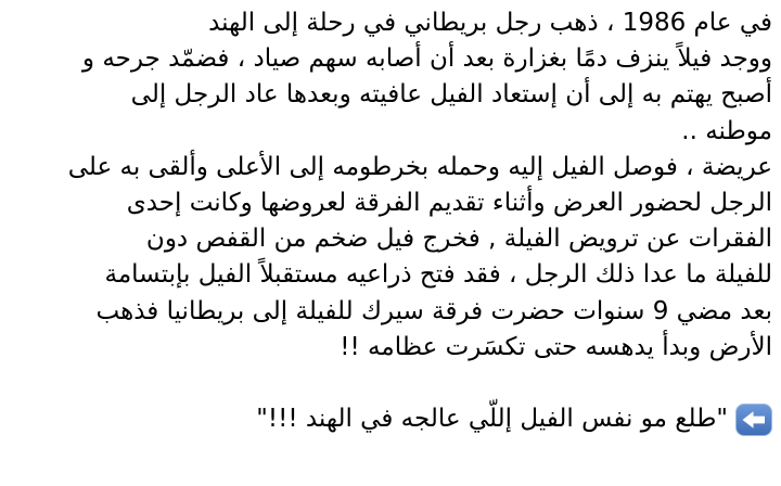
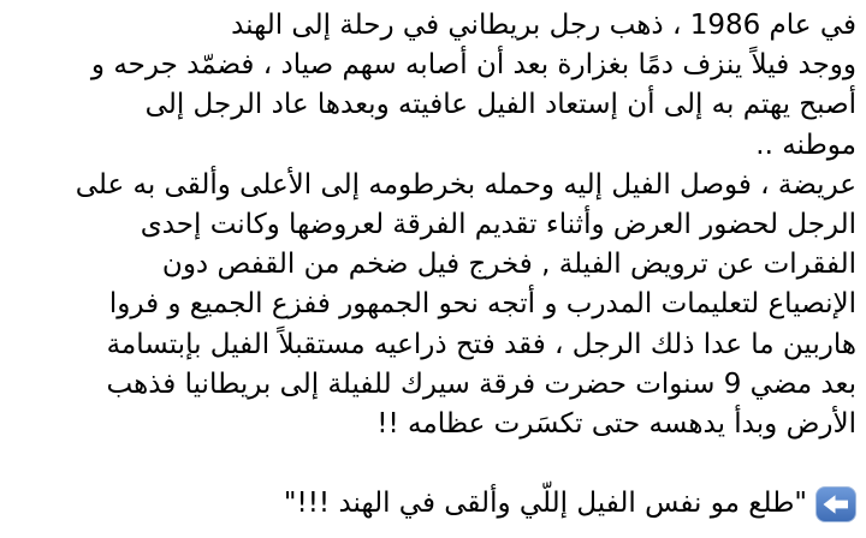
  في عام 1986 ، ذهب رجل بريطاني في رحلة إلى الهند
  ووجد فيلاً ينزف دمًا بغزارة بعد أن أصابه سهم صياد ، فضمّد جرحه و
  أصبح يهتم به إلى أن إستعاد الفيل عافيته وبعدها عاد الرجل إلى
  موطنه ..
  عريضة ، فوصل الفيل إليه وحمله بخرطومه إلى الأعلى وألقى به على
  الرجل لحضور العرض وأثناء تقديم الفرقة لعروضها وكانت إحدى
  الفقرات عن ترويض الفيلة , فخرج فيل ضخم من القفص دون
+ الإنصياع لتعليمات المدرب و أتجه نحو الجمهور ففزع الجميع و فروا
- للفيلة ما عدا ذلك الرجل ، فقد فتح ذراعيه مستقبلاً الفيل بإبتسامة
+ هاربين ما عدا ذلك الرجل ، فقد فتح ذراعيه مستقبلاً الفيل بإبتسامة
  بعد مضي 9 سنوات حضرت فرقة سيرك للفيلة إلى بريطانيا فذهب
  الأرض وبدأ يدهسه حتى تكسَرت عظامه !!
- "طلع مو نفس الفيل إللّي عالجه في الهند !!!"
+ "طلع مو نفس الفيل إللّي وألقى في الهند !!!"
